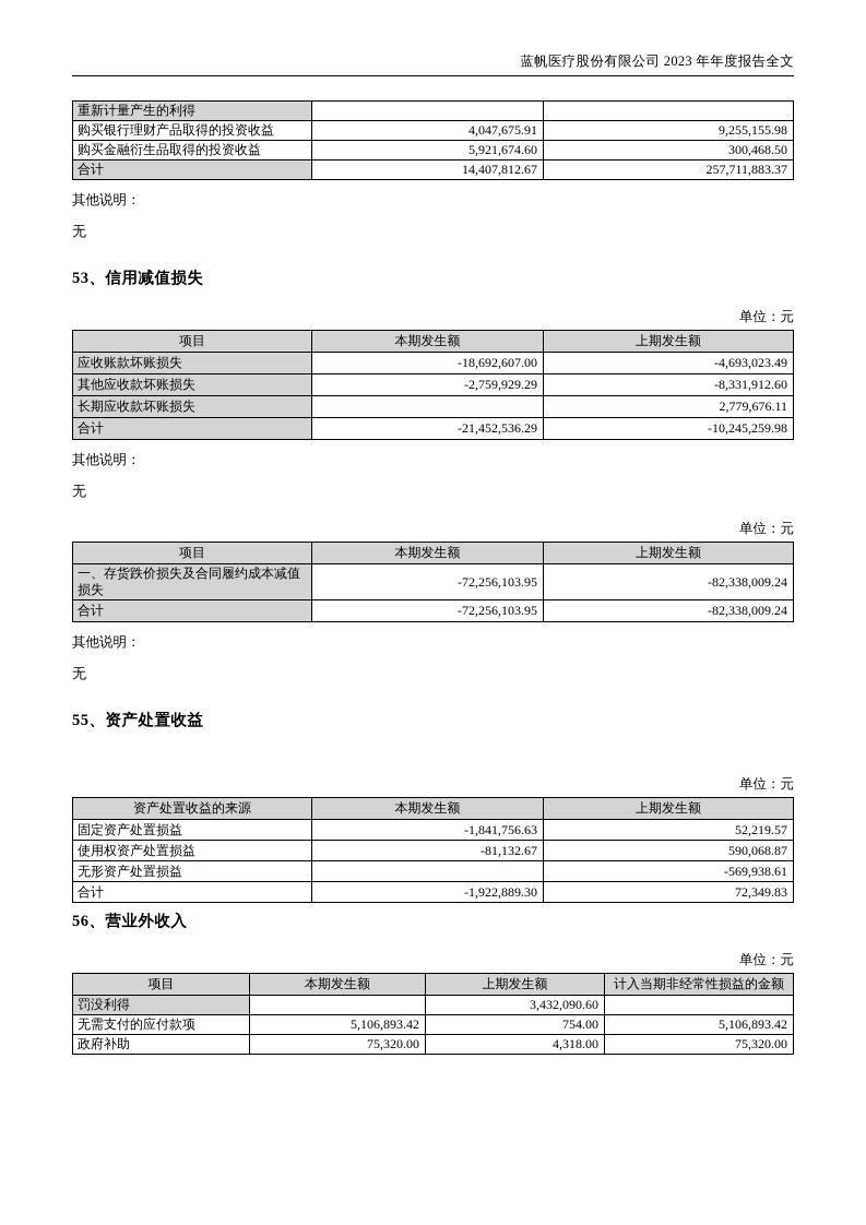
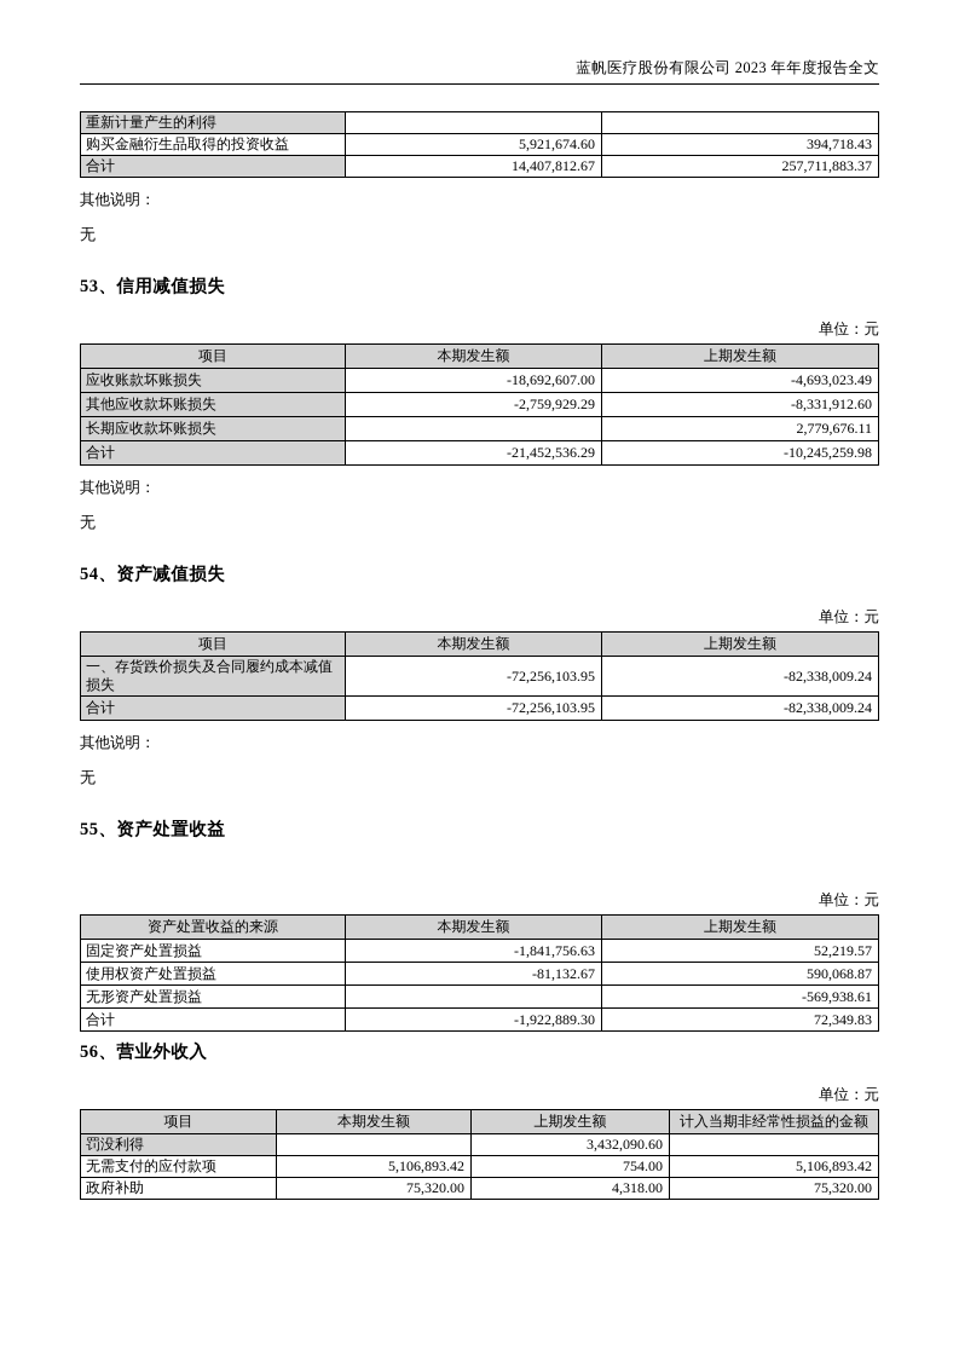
  蓝帆医疗股份有限公司 2023 年年度报告全文
  重新计量产生的利得
- 购买银行理财产品取得的投资收益	4,047,675.91	9,255,155.98
- 购买金融衍生品取得的投资收益	5,921,674.60	300,468.50
+ 购买金融衍生品取得的投资收益	5,921,674.60	394,718.43
  合计	14,407,812.67	257,711,883.37
  其他说明：
  无
  53、信用减值损失
  单位：元
  项目	本期发生额	上期发生额
  应收账款坏账损失	-18,692,607.00	-4,693,023.49
  其他应收款坏账损失	-2,759,929.29	-8,331,912.60
  长期应收款坏账损失		2,779,676.11
  合计	-21,452,536.29	-10,245,259.98
  其他说明：
  无
+ 54、资产减值损失
  单位：元
  项目	本期发生额	上期发生额
  一、存货跌价损失及合同履约成本减值损失	-72,256,103.95	-82,338,009.24
  合计	-72,256,103.95	-82,338,009.24
  其他说明：
  无
  55、资产处置收益
  单位：元
  资产处置收益的来源	本期发生额	上期发生额
  固定资产处置损益	-1,841,756.63	52,219.57
  使用权资产处置损益	-81,132.67	590,068.87
  无形资产处置损益		-569,938.61
  合计	-1,922,889.30	72,349.83
  56、营业外收入
  单位：元
  项目	本期发生额	上期发生额	计入当期非经常性损益的金额
  罚没利得		3,432,090.60
  无需支付的应付款项	5,106,893.42	754.00	5,106,893.42
  政府补助	75,320.00	4,318.00	75,320.00
